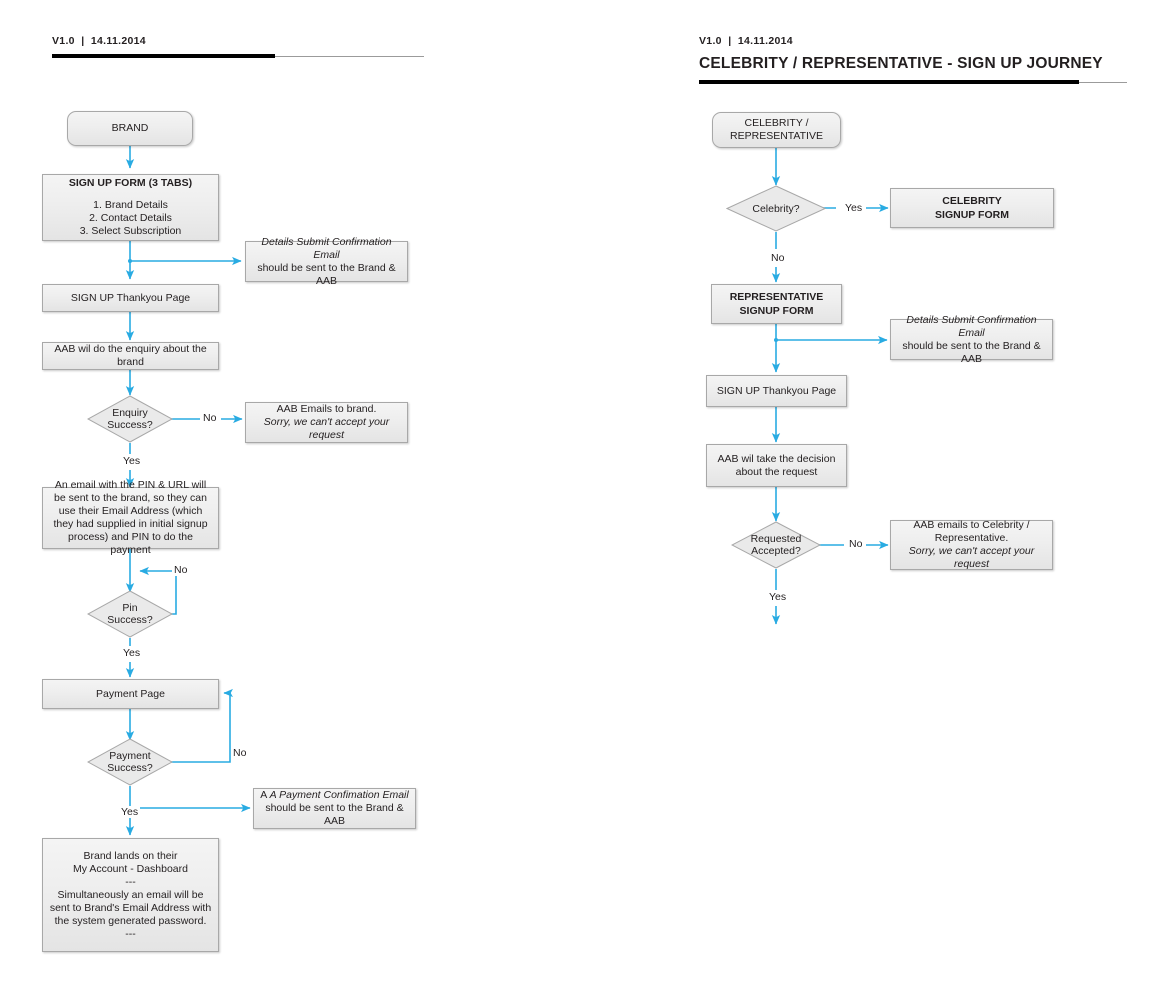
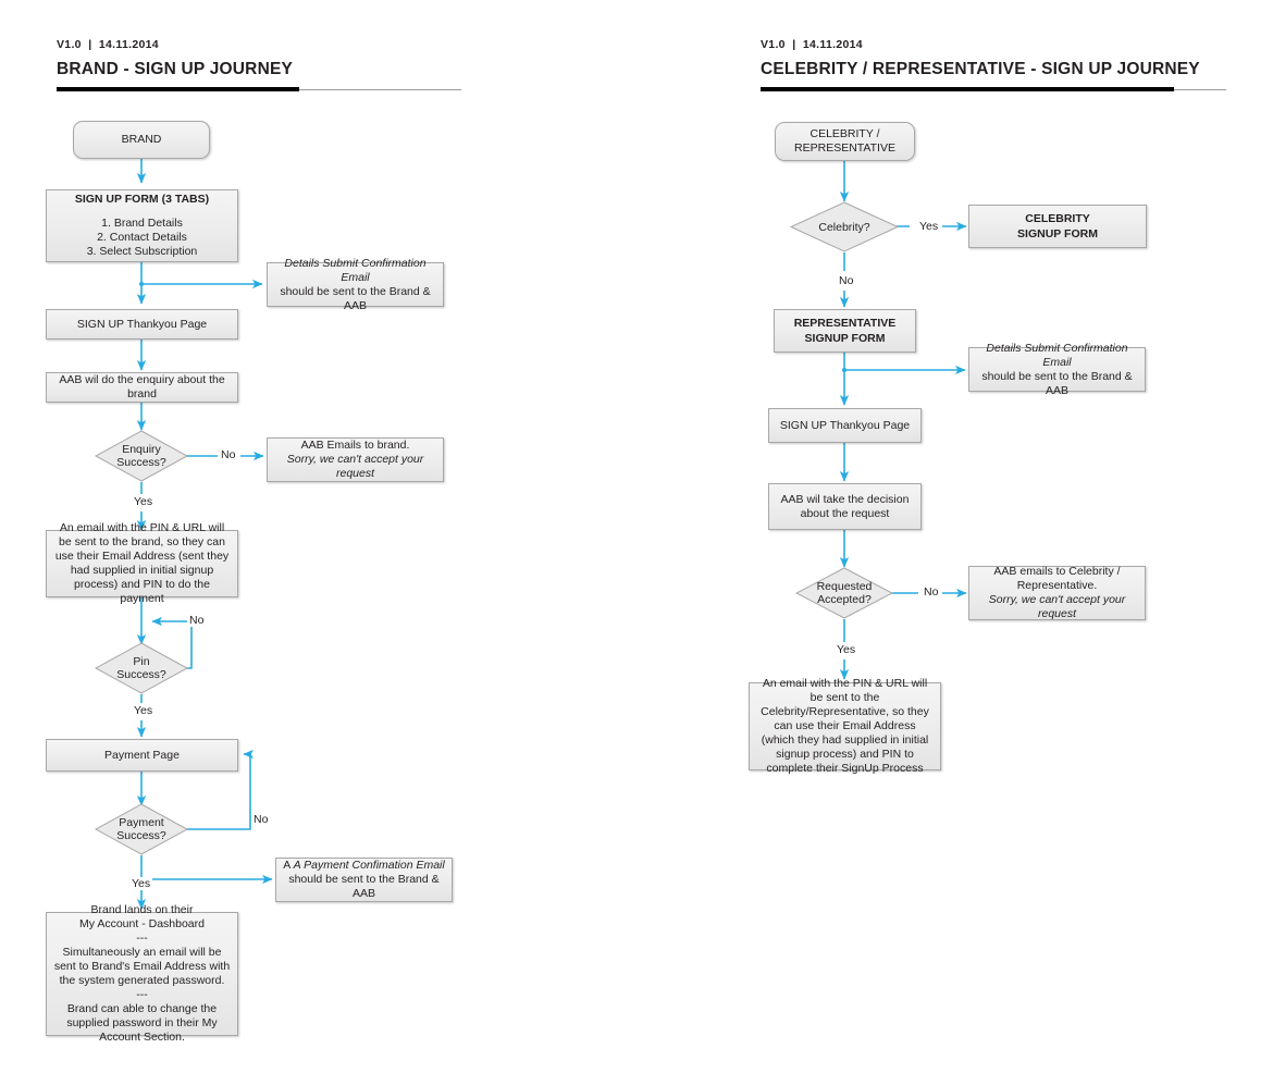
  V1.0 | 14.11.2014
+ BRAND - SIGN UP JOURNEY
  V1.0 | 14.11.2014
  CELEBRITY / REPRESENTATIVE - SIGN UP JOURNEY
  BRAND
  SIGN UP FORM (3 TABS)
  1. Brand Details
  2. Contact Details
  3. Select Subscription
  Details Submit Confirmation Email
  should be sent to the Brand & AAB
  SIGN UP Thankyou Page
  AAB wil do the enquiry about the brand
  Enquiry
  Success?
  No
  Yes
  AAB Emails to brand.
  Sorry, we can't accept your request
- An email with the PIN & URL will be sent to the brand, so they can use their Email Address (which they had supplied in initial signup process) and PIN to do the payment
+ An email with the PIN & URL will be sent to the brand, so they can use their Email Address (sent they had supplied in initial signup process) and PIN to do the payment
  Pin
  Success?
  No
  Yes
  Payment Page
  Payment
  Success?
  No
  Yes
  A A Payment Confimation Email
  should be sent to the Brand & AAB
  Brand lands on their
  My Account - Dashboard
  ---
  Simultaneously an email will be sent to Brand's Email Address with the system generated password.
  ---
+ Brand can able to change the supplied password in their My Account Section.
  CELEBRITY /
  REPRESENTATIVE
  Celebrity?
  Yes
  No
  CELEBRITY
  SIGNUP FORM
  REPRESENTATIVE
  SIGNUP FORM
  Details Submit Confirmation Email
  should be sent to the Brand & AAB
  SIGN UP Thankyou Page
  AAB wil take the decision
  about the request
  Requested
  Accepted?
  No
  Yes
  AAB emails to Celebrity /
  Representative.
  Sorry, we can't accept your request
+ An email with the PIN & URL will be sent to the Celebrity/Representative, so they can use their Email Address (which they had supplied in initial signup process) and PIN to complete their SignUp Process
